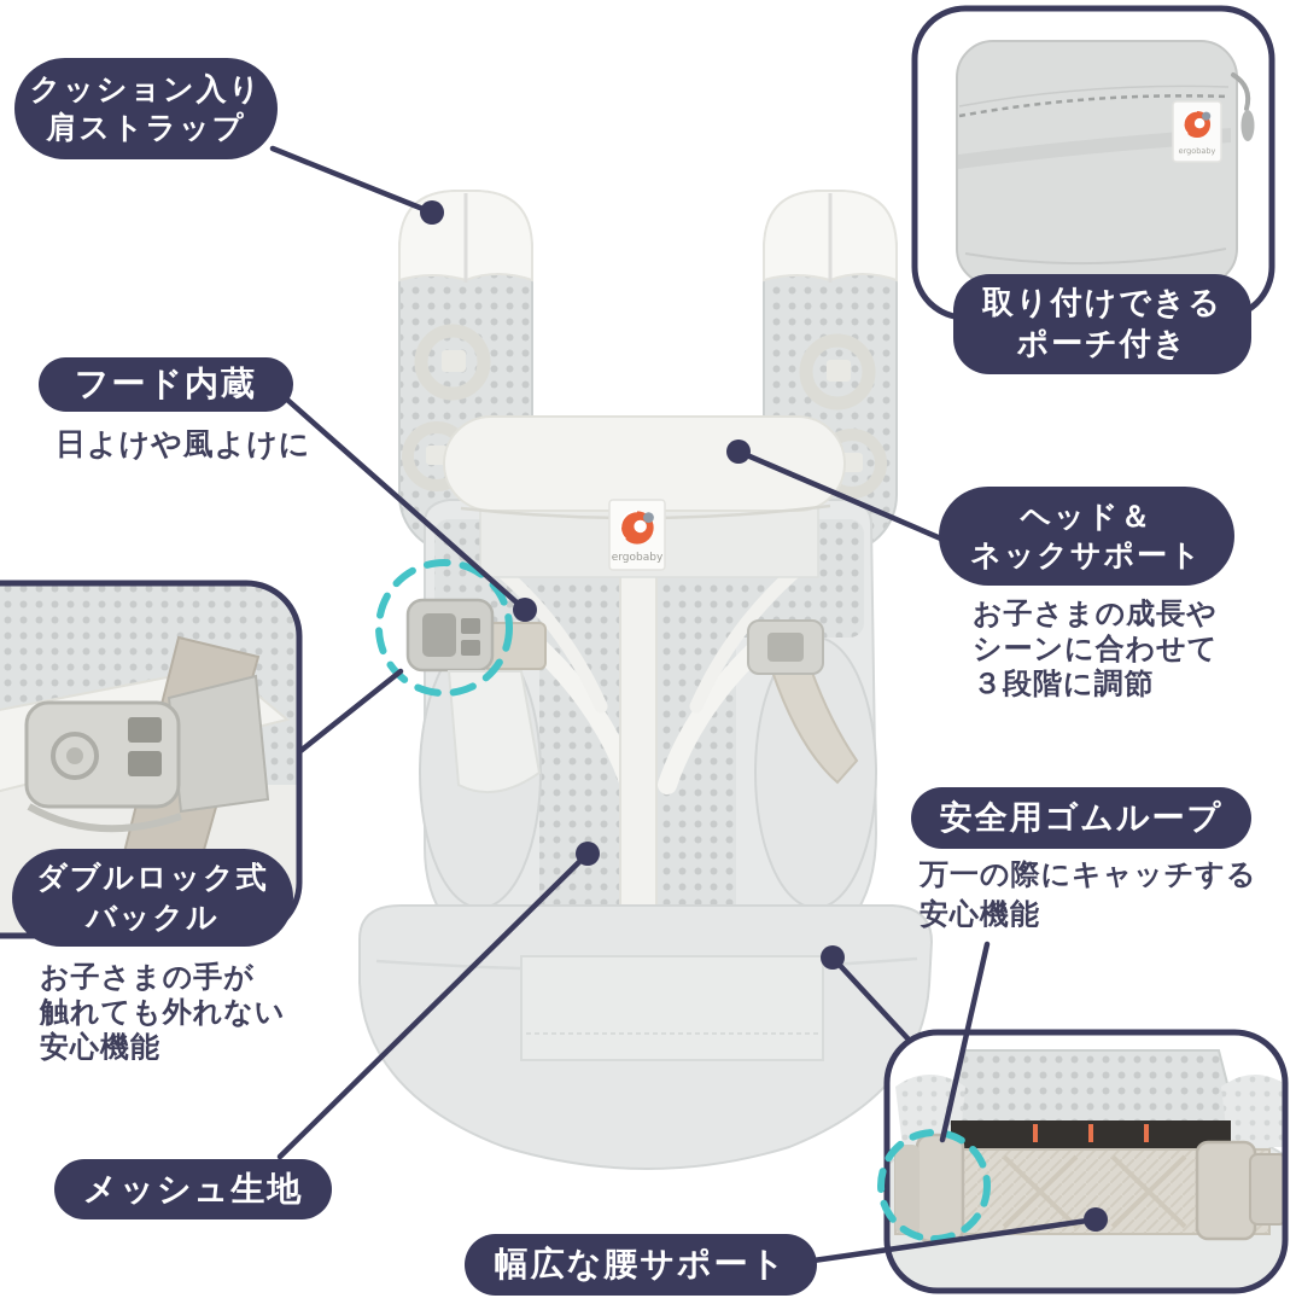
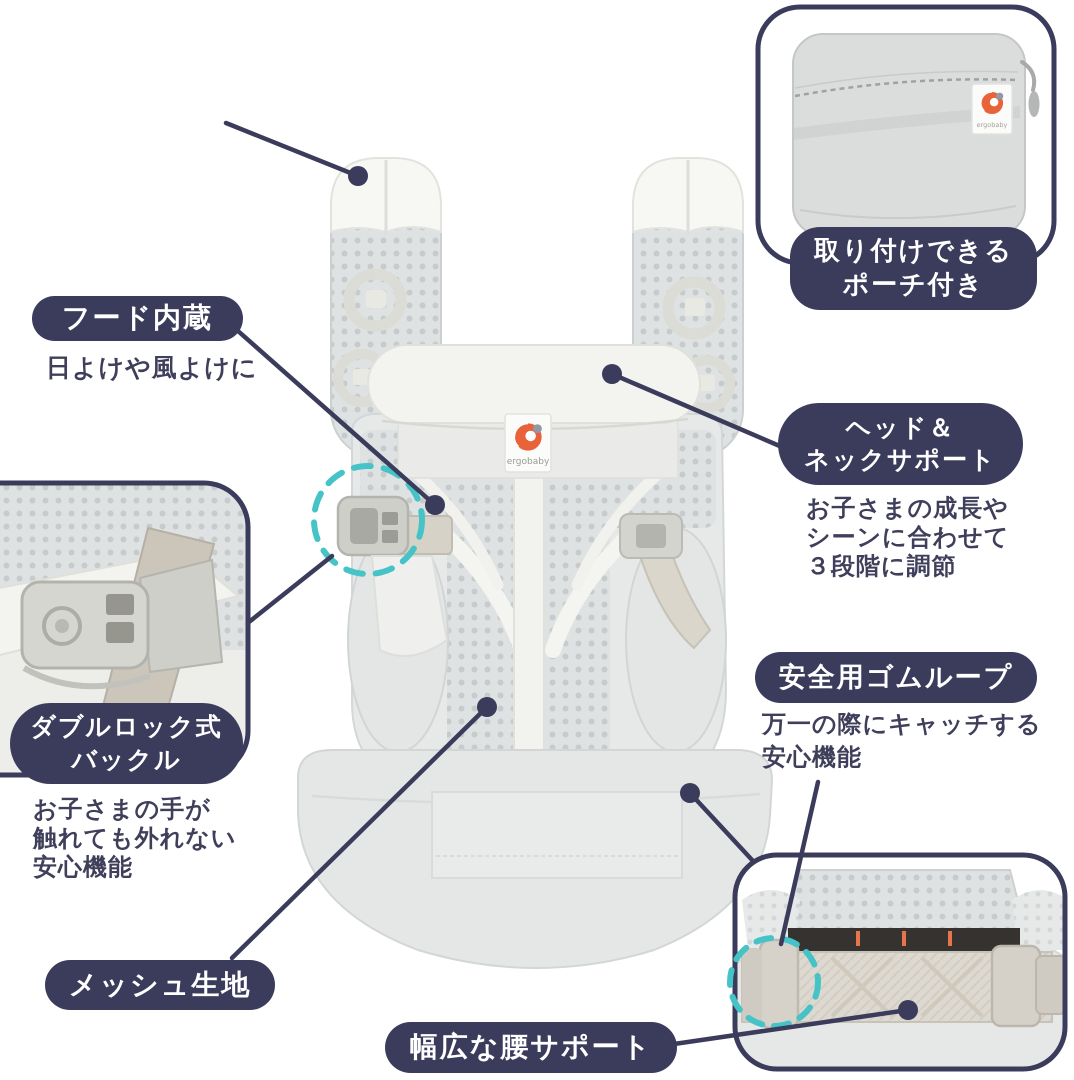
  ergobaby
  ergobaby
- クッション入り
- 肩ストラップ
  取り付けできる
  ポーチ付き
  フード内蔵
  日よけや風よけに
  ヘッド＆
  ネックサポート
  お子さまの成長や
  シーンに合わせて
  ３段階に調節
  ダブルロック式
  バックル
  お子さまの手が
  触れても外れない
  安心機能
  安全用ゴムループ
  万一の際にキャッチする
  安心機能
  メッシュ生地
  幅広な腰サポート
